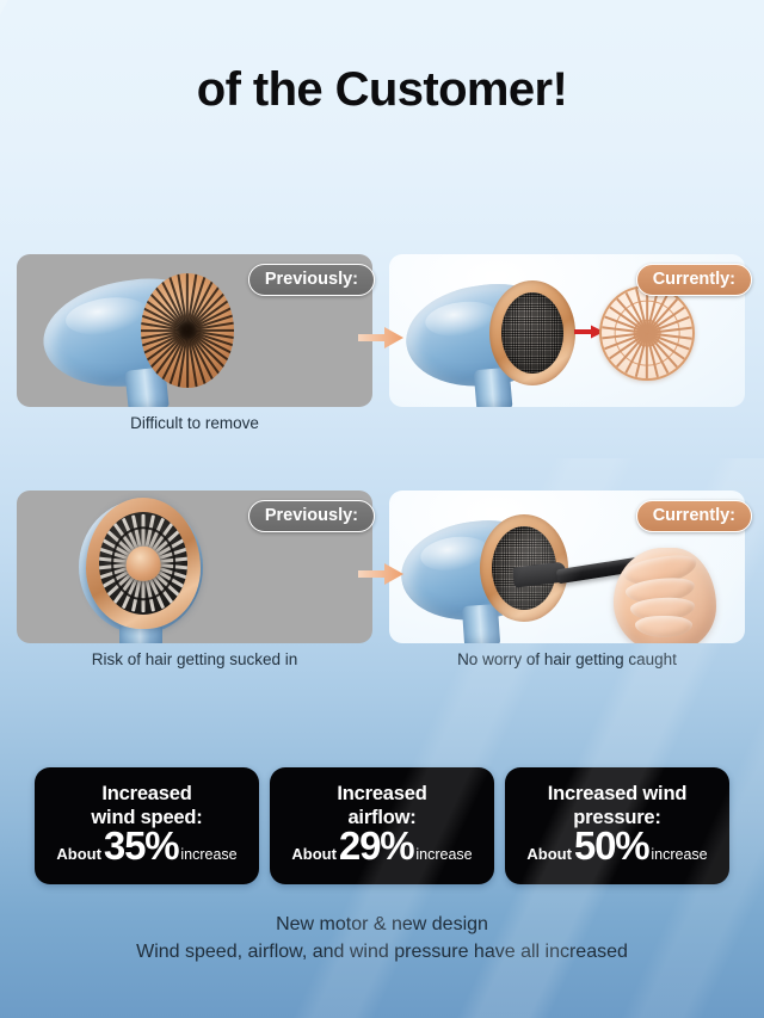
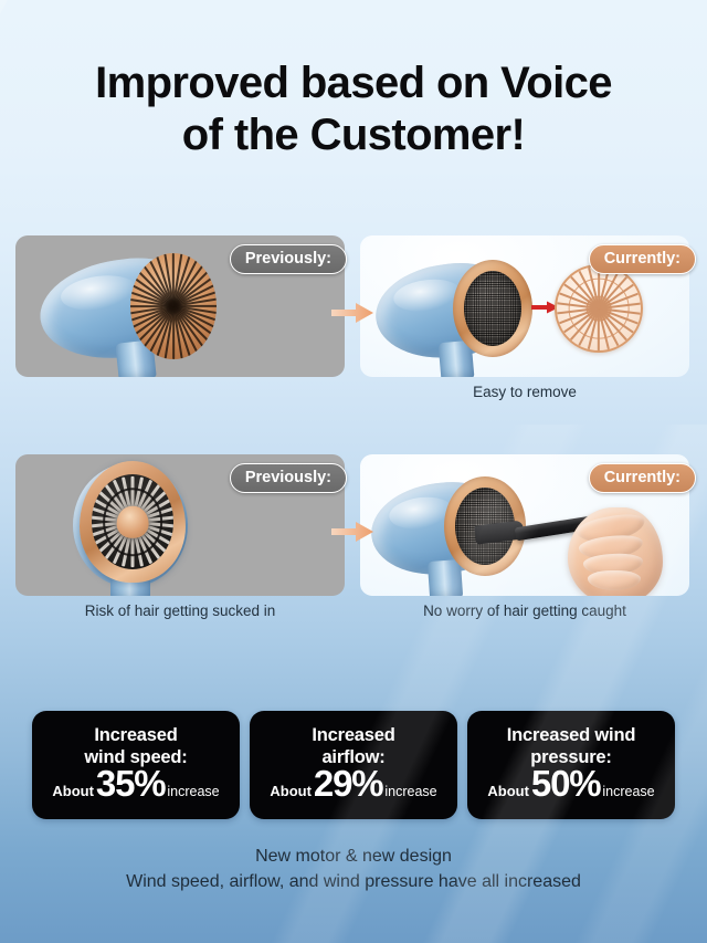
+ Improved based on Voice
  of the Customer!
  Previously:
- Difficult to remove
  Currently:
+ Easy to remove
  Previously:
  Currently:
